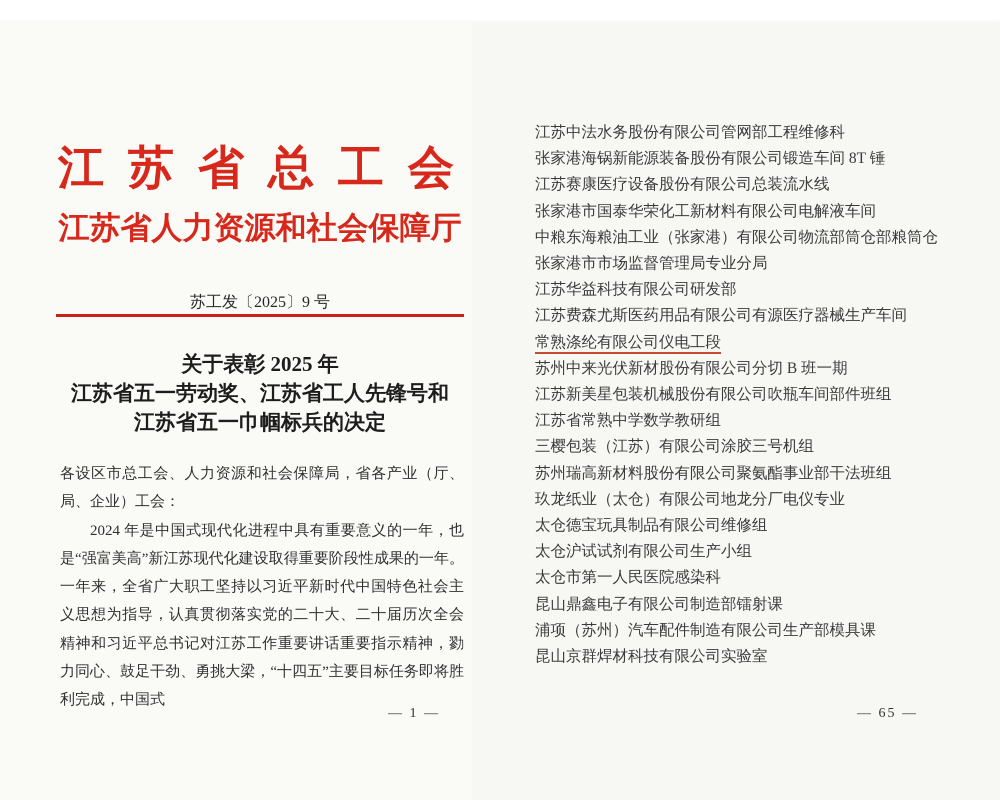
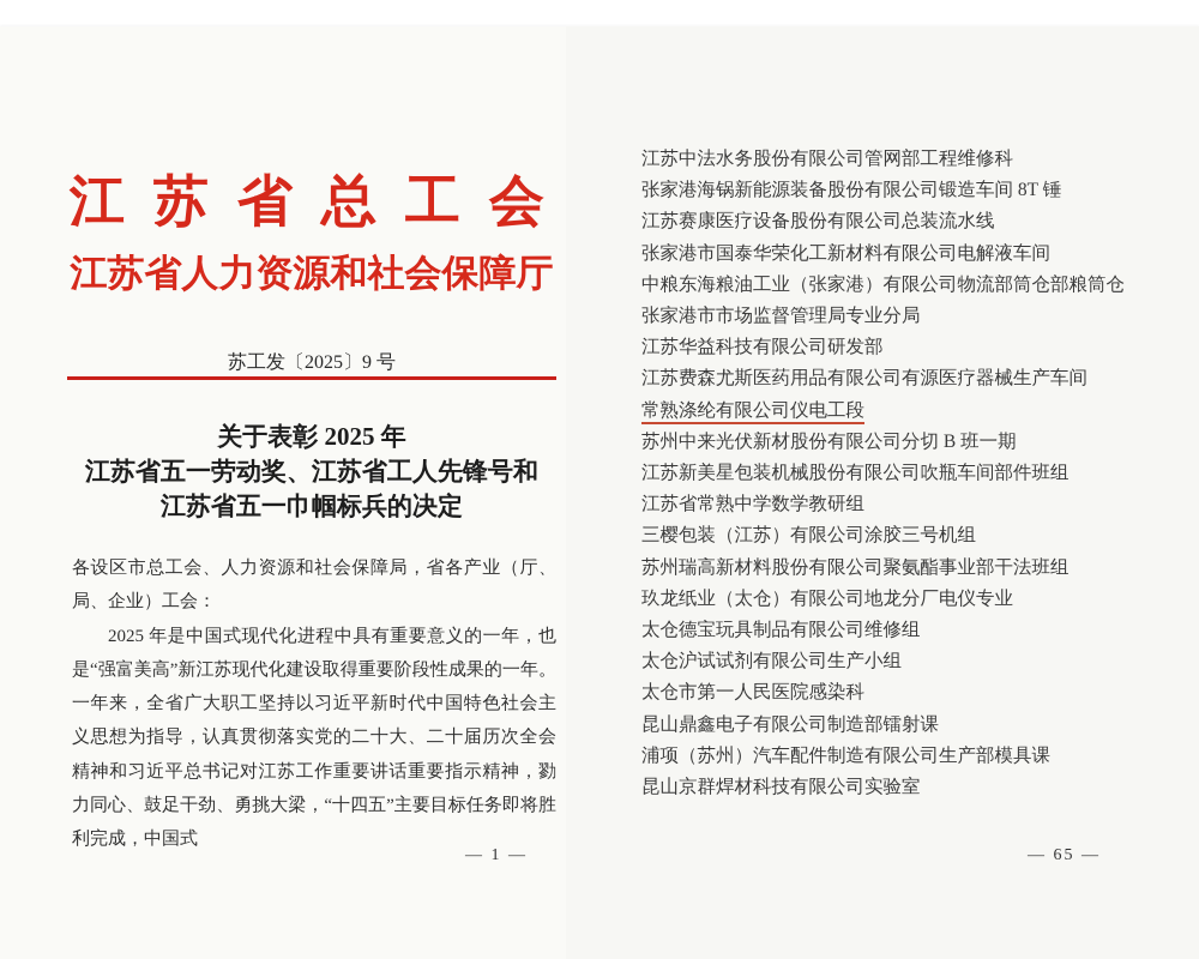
  江苏省总工会
  江苏省人力资源和社会保障厅
  苏工发〔2025〕9 号
  关于表彰 2025 年
  江苏省五一劳动奖、江苏省工人先锋号和
  江苏省五一巾帼标兵的决定
  各设区市总工会、人力资源和社会保障局，省各产业（厅、局、企业）工会：
- 2024 年是中国式现代化进程中具有重要意义的一年，也是“强富美高”新江苏现代化建设取得重要阶段性成果的一年。一年来，全省广大职工坚持以习近平新时代中国特色社会主义思想为指导，认真贯彻落实党的二十大、二十届历次全会精神和习近平总书记对江苏工作重要讲话重要指示精神，勠力同心、鼓足干劲、勇挑大梁，“十四五”主要目标任务即将胜利完成，中国式
+ 2025 年是中国式现代化进程中具有重要意义的一年，也是“强富美高”新江苏现代化建设取得重要阶段性成果的一年。一年来，全省广大职工坚持以习近平新时代中国特色社会主义思想为指导，认真贯彻落实党的二十大、二十届历次全会精神和习近平总书记对江苏工作重要讲话重要指示精神，勠力同心、鼓足干劲、勇挑大梁，“十四五”主要目标任务即将胜利完成，中国式
  — 1 —
  江苏中法水务股份有限公司管网部工程维修科
  张家港海锅新能源装备股份有限公司锻造车间 8T 锤
  江苏赛康医疗设备股份有限公司总装流水线
  张家港市国泰华荣化工新材料有限公司电解液车间
  中粮东海粮油工业（张家港）有限公司物流部筒仓部粮筒仓
  张家港市市场监督管理局专业分局
  江苏华益科技有限公司研发部
  江苏费森尤斯医药用品有限公司有源医疗器械生产车间
  常熟涤纶有限公司仪电工段
  苏州中来光伏新材股份有限公司分切 B 班一期
  江苏新美星包装机械股份有限公司吹瓶车间部件班组
  江苏省常熟中学数学教研组
  三樱包装（江苏）有限公司涂胶三号机组
  苏州瑞高新材料股份有限公司聚氨酯事业部干法班组
  玖龙纸业（太仓）有限公司地龙分厂电仪专业
  太仓德宝玩具制品有限公司维修组
  太仓沪试试剂有限公司生产小组
  太仓市第一人民医院感染科
  昆山鼎鑫电子有限公司制造部镭射课
  浦项（苏州）汽车配件制造有限公司生产部模具课
  昆山京群焊材科技有限公司实验室
  — 65 —
